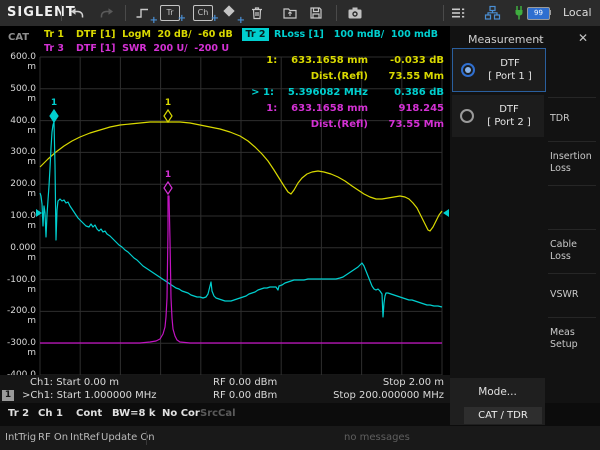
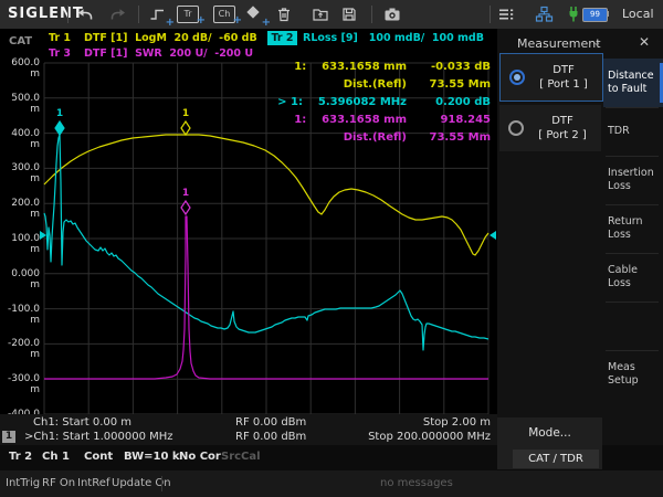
  SIGLENT
  +
  Tr
  +
  Ch
  +
  +
  99
  Local
  CAT
  Tr 1
  DTF [1] LogM 20 dB/ -60 dB
  Tr 2
- RLoss [1] 100 mdB/ 100 mdB
+ RLoss [9] 100 mdB/ 100 mdB
  Tr 3
  DTF [1] SWR 200 U/ -200 U
  600.0 m
  500.0 m
  400.0 m
  300.0 m
  200.0 m
  100.0 m
  0.000 m
  -100.0 m
  -200.0 m
  -300.0 m
  1
  1
  1
  1: 633.1658 mm
  -0.033 dB
  Dist.(Refl)
  73.55 Mm
  > 1: 5.396082 MHz
- 0.386 dB
+ 0.200 dB
  1: 633.1658 mm
  918.245
  Dist.(Refl)
  73.55 Mm
  Ch1: Start 0.00 m
  RF 0.00 dBm
  Stop 2.00 m
  1
  >Ch1: Start 1.000000 MHz
  RF 0.00 dBm
  Stop 200.000000 MHz
  Measurement
  ⌄
  ✕
  DTF
  [ Port 1 ]
  DTF
  [ Port 2 ]
+ Distance to Fault
  TDR
  Insertion Loss
+ Return Loss
  Cable Loss
- VSWR
  Meas Setup
  Mode...
  CAT / TDR
  Tr 2
  Ch 1
  Cont
- BW=8 k
+ BW=10 k
  No Cor
  SrcCal
  IntTrig
  RF On
  IntRef
  Update On
  no messages
